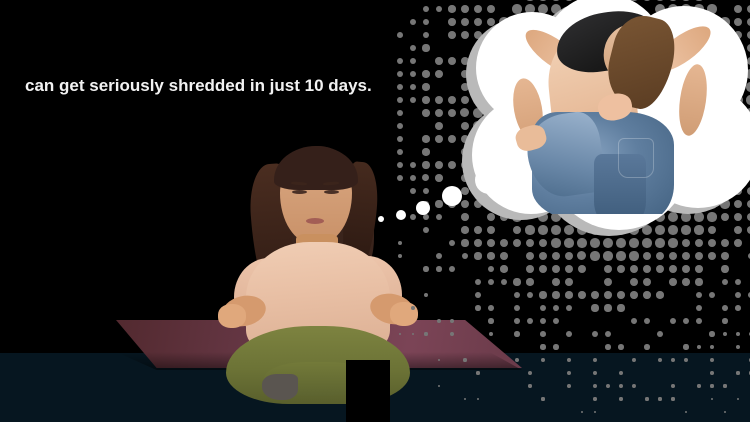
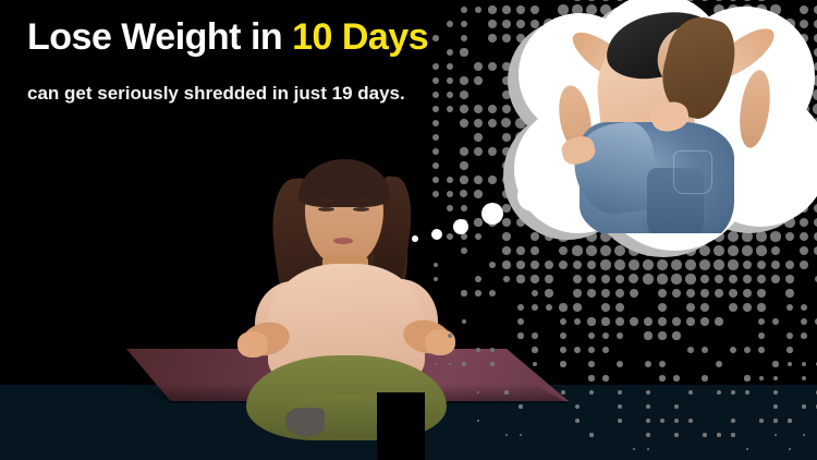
+ Lose Weight in 10 Days
- can get seriously shredded in just 10 days.
+ can get seriously shredded in just 19 days.
